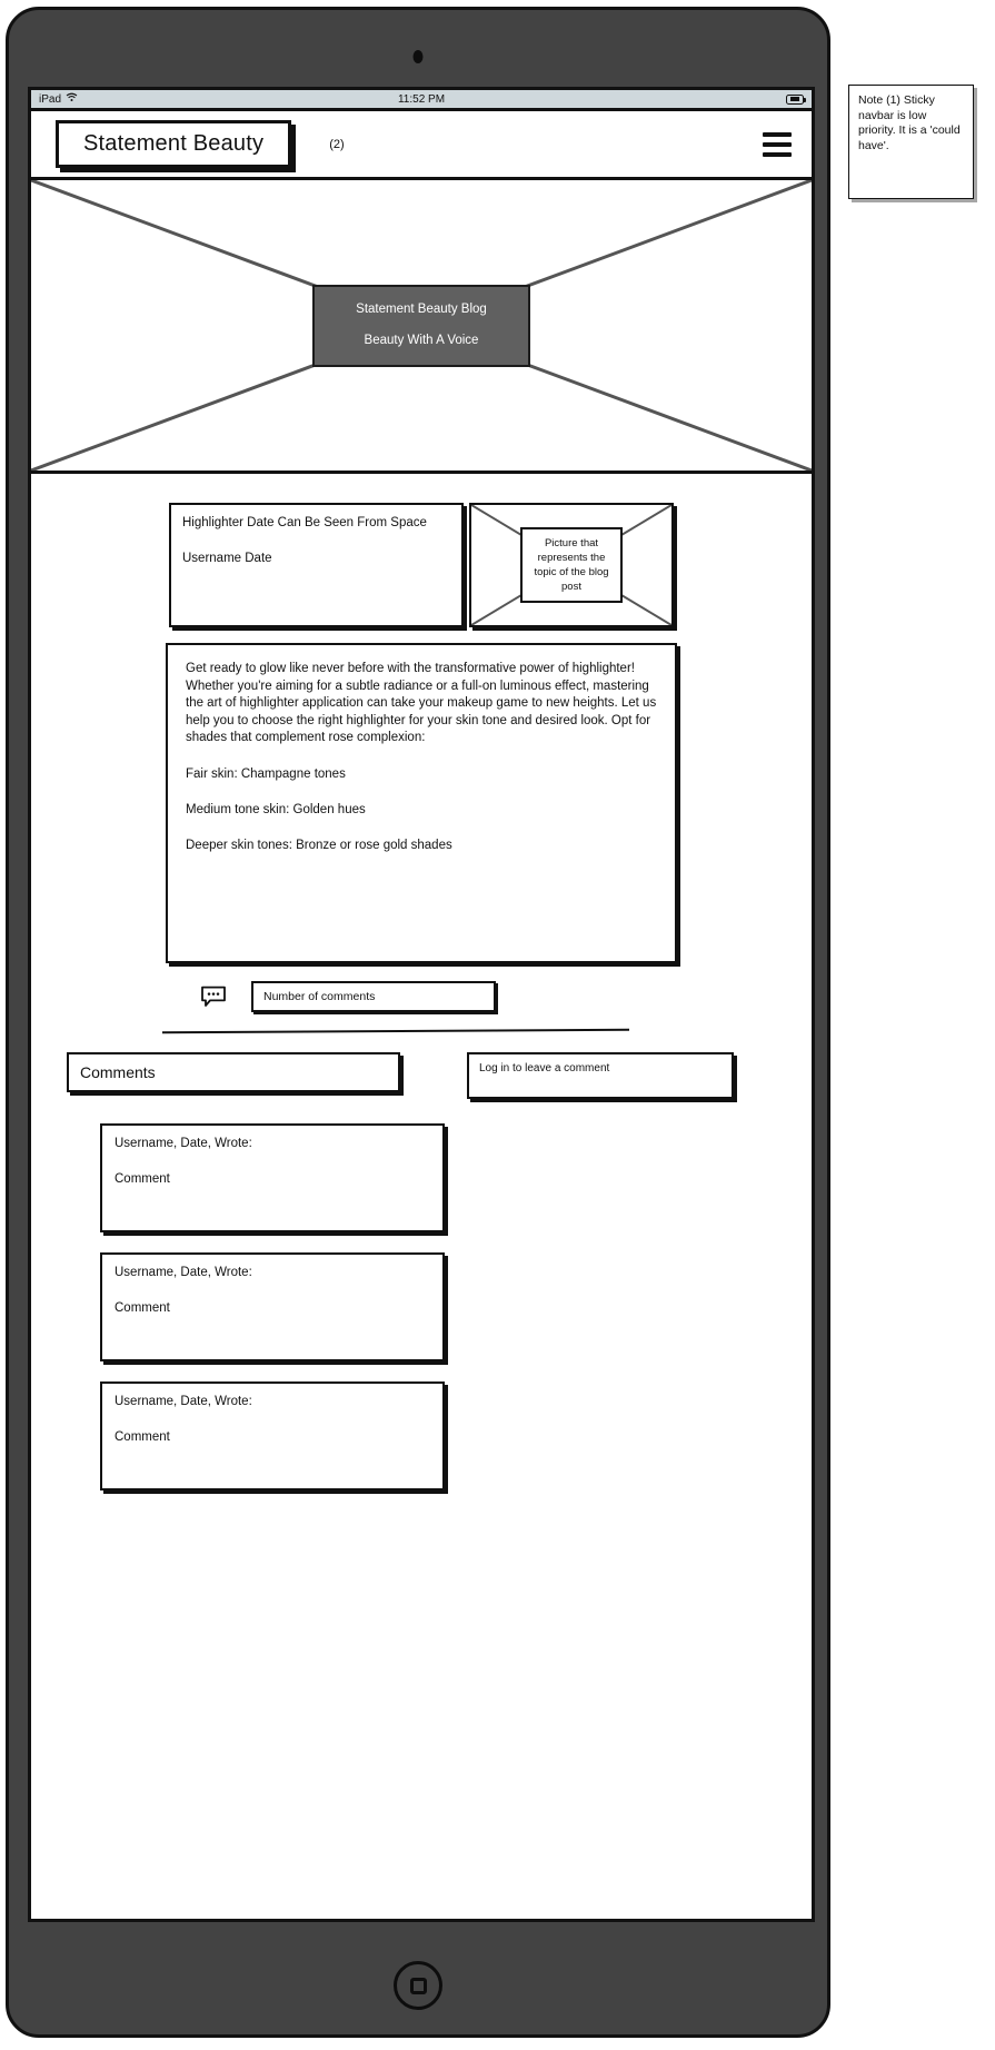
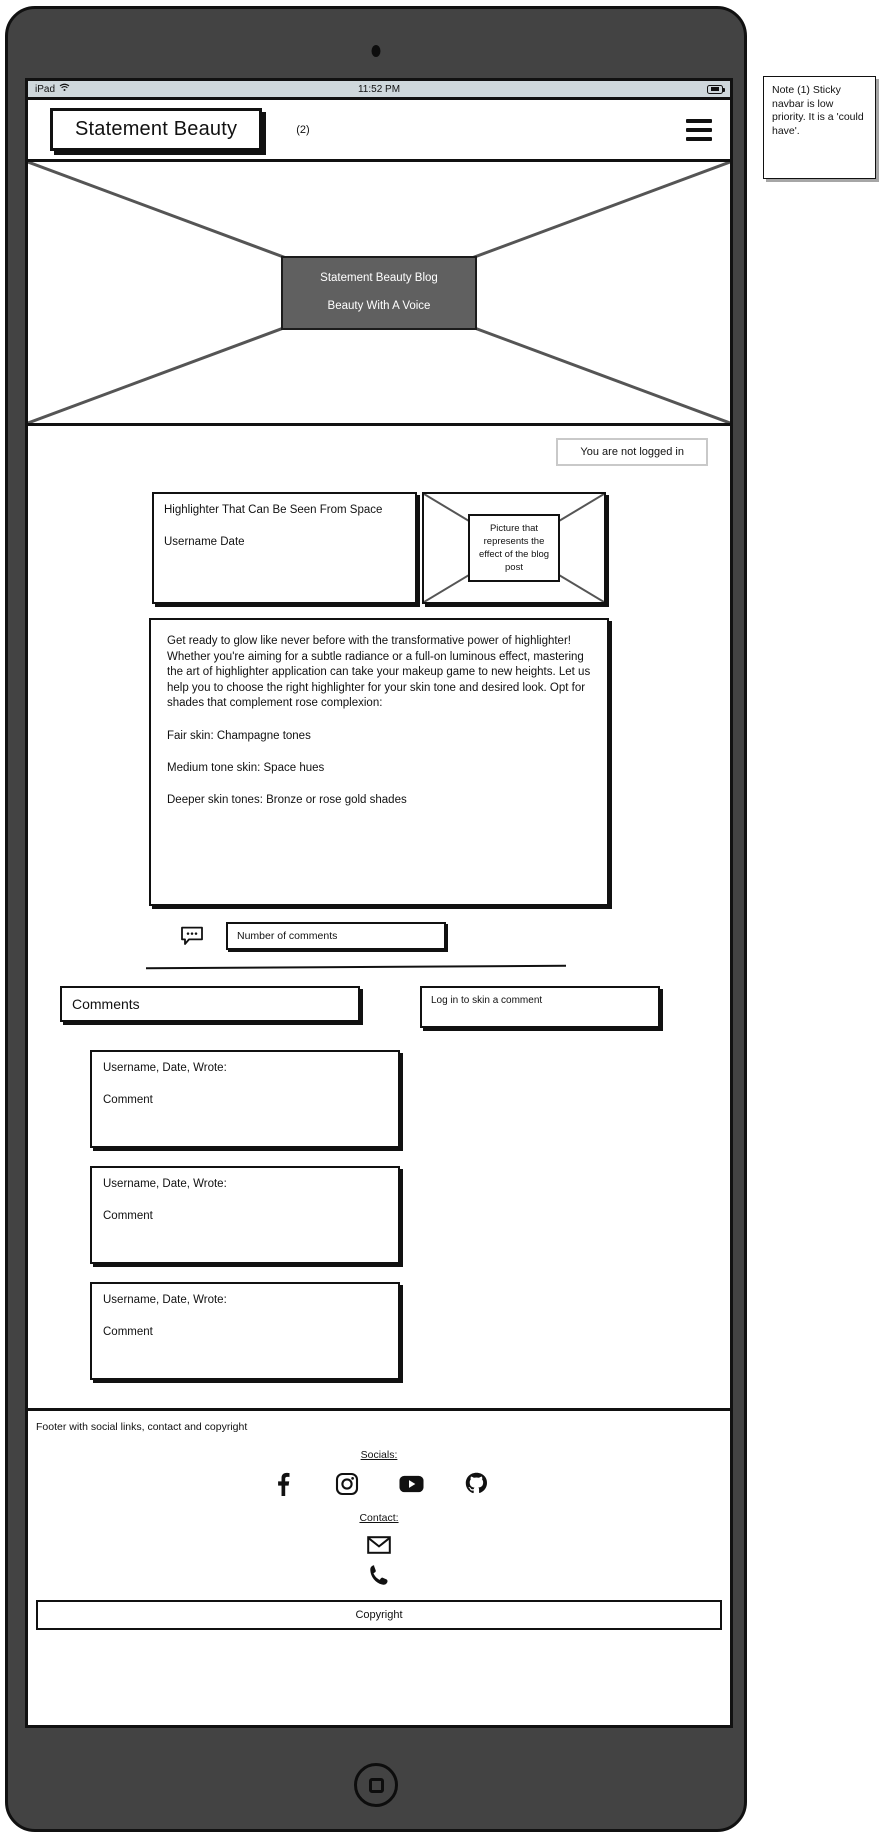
  iPad
  11:52 PM
  Statement Beauty
  (2)
  Statement Beauty Blog
  Beauty With A Voice
+ You are not logged in
- Highlighter Date Can Be Seen From Space
+ Highlighter That Can Be Seen From Space
  Username Date
- Picture that represents the topic of the blog post
+ Picture that represents the effect of the blog post
  Get ready to glow like never before with the transformative power of highlighter! Whether you're aiming for a subtle radiance or a full-on luminous effect, mastering the art of highlighter application can take your makeup game to new heights. Let us help you to choose the right highlighter for your skin tone and desired look. Opt for shades that complement rose complexion:
  Fair skin: Champagne tones
- Medium tone skin: Golden hues
+ Medium tone skin: Space hues
  Deeper skin tones: Bronze or rose gold shades
  Number of comments
  Comments
- Log in to leave a comment
+ Log in to skin a comment
  Username, Date, Wrote:
  Comment
  Username, Date, Wrote:
  Comment
  Username, Date, Wrote:
  Comment
+ Footer with social links, contact and copyright
+ Socials:
+ Contact:
+ Copyright
  Note (1) Sticky navbar is low priority. It is a 'could have'.
